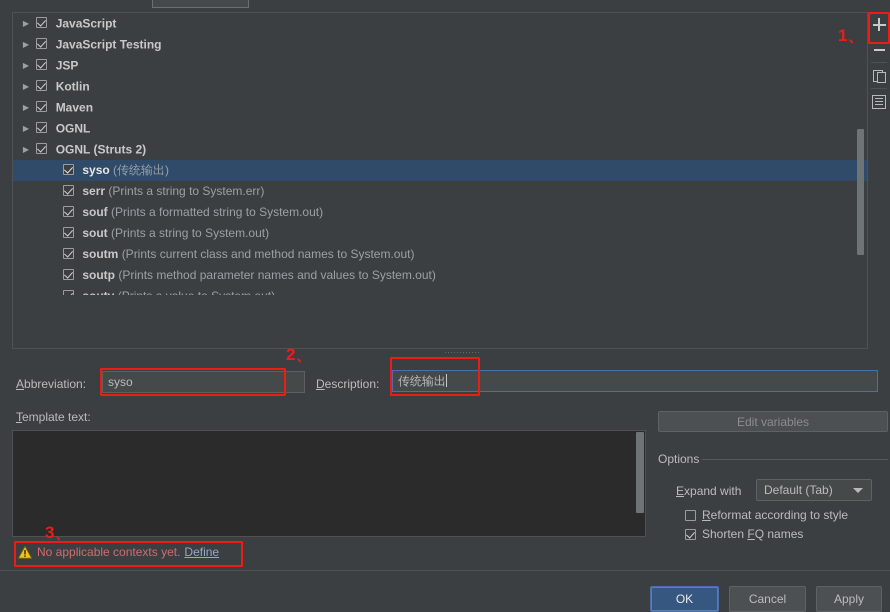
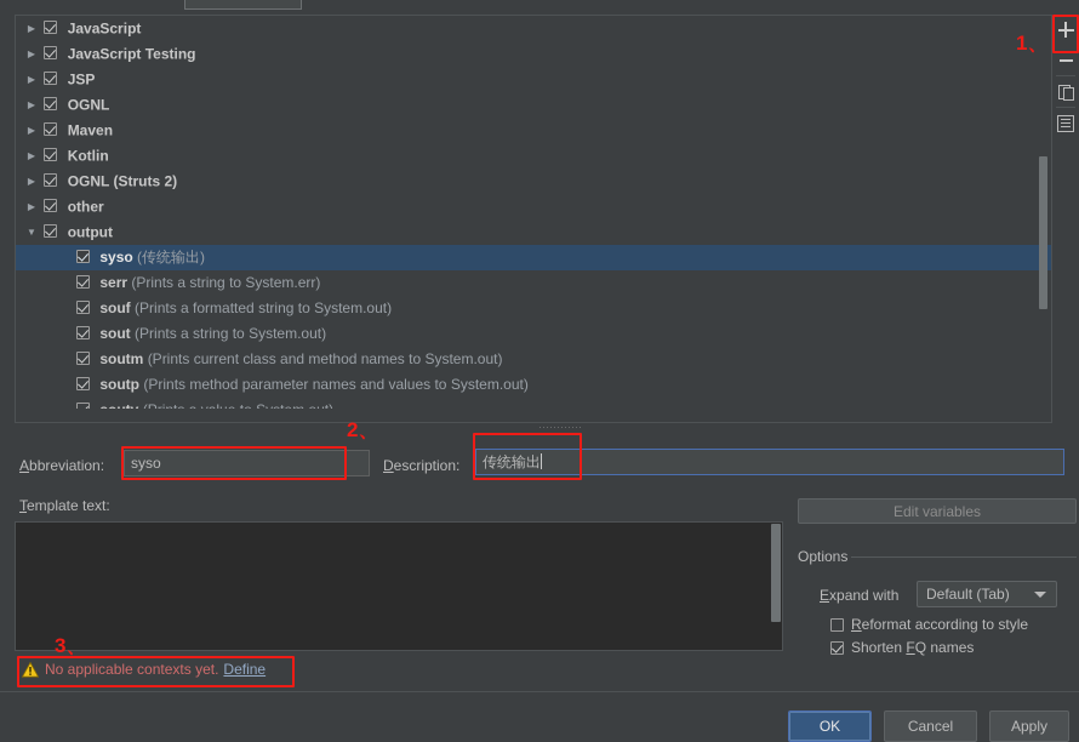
  JavaScript
  JavaScript Testing
  JSP
- Kotlin
+ OGNL
  Maven
- OGNL
+ Kotlin
  OGNL (Struts 2)
+ other
+ output
  syso (传统输出)
  serr (Prints a string to System.err)
  souf (Prints a formatted string to System.out)
  sout (Prints a string to System.out)
  soutm (Prints current class and method names to System.out)
  soutp (Prints method parameter names and values to System.out)
  Abbreviation:
  syso
  Description:
  传统输出
  Template text:
  Edit variables
  Options
  Expand with
  Default (Tab)
  Reformat according to style
  Shorten FQ names
  No applicable contexts yet.
  Define
  OK
  Cancel
  Apply
  1、
  2、
  3、
